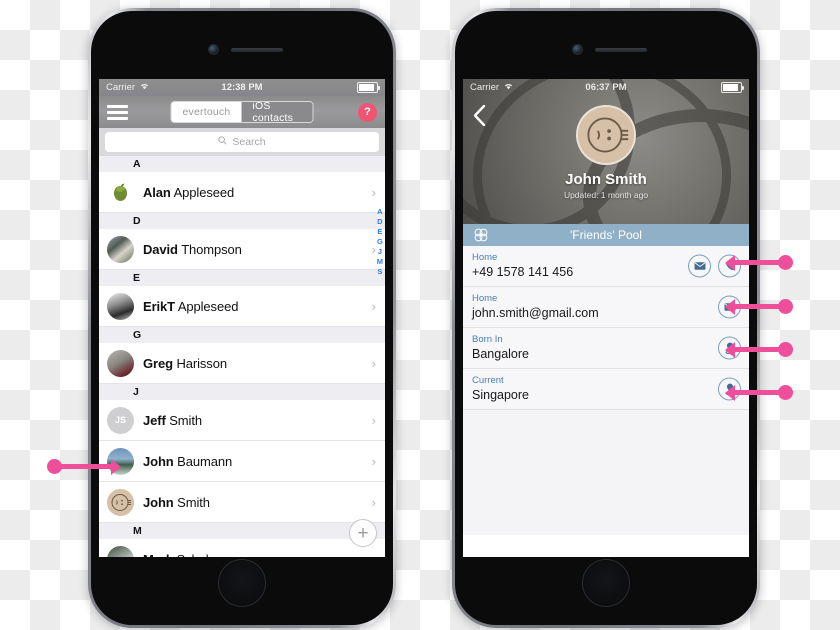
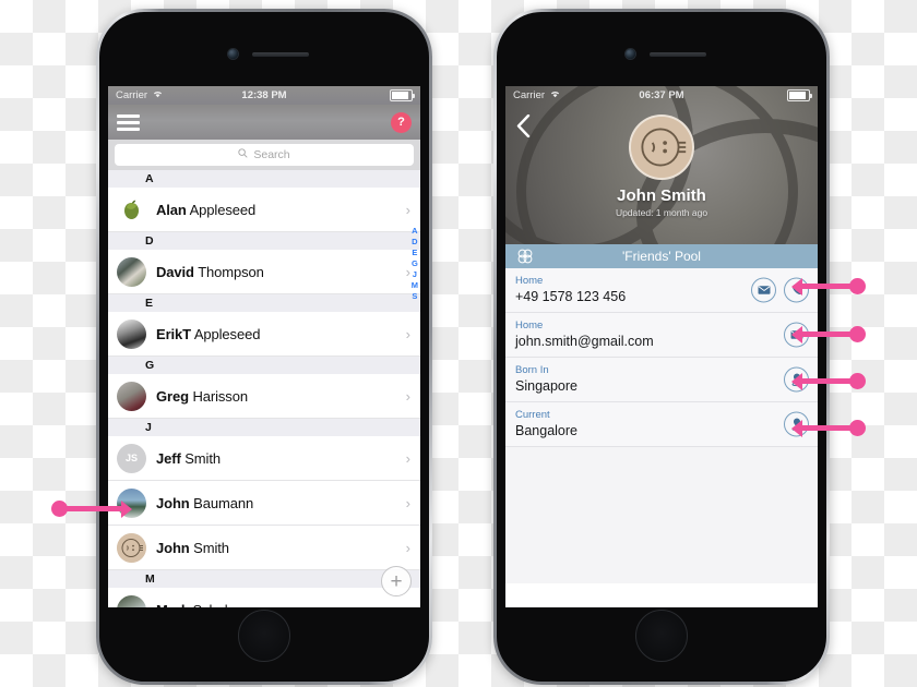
  Carrier
  12:38 PM
- evertouch
- iOS contacts
  ?
  Search
  A
  Alan Appleseed
  ›
  D
  David Thompson
  ›
  E
  ErikT Appleseed
  ›
  G
  Greg Harisson
  ›
  J
  JS
  Jeff Smith
  ›
  John Baumann
  ›
  John Smith
  ›
  M
  A
  D
  E
  G
  J
  M
  S
  +
  Carrier
  06:37 PM
  John Smith
  Updated: 1 month ago
  'Friends' Pool
  Home
- +49 1578 141 456
+ +49 1578 123 456
  Home
  john.smith@gmail.com
  Born In
- Bangalore
+ Singapore
  Current
- Singapore
+ Bangalore
